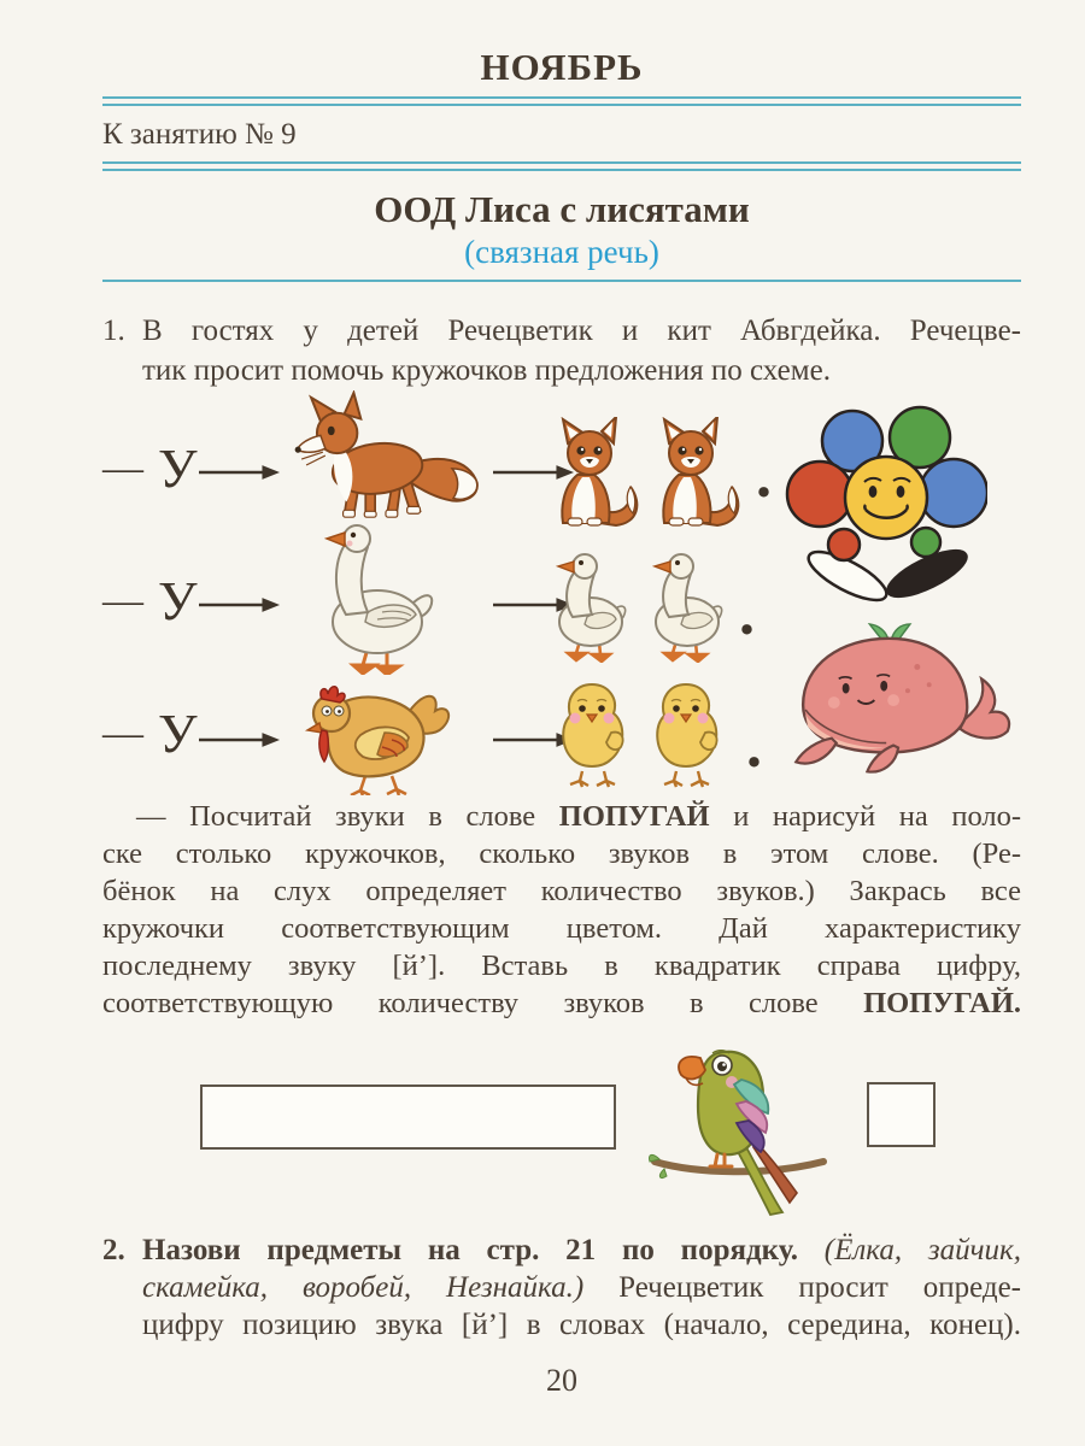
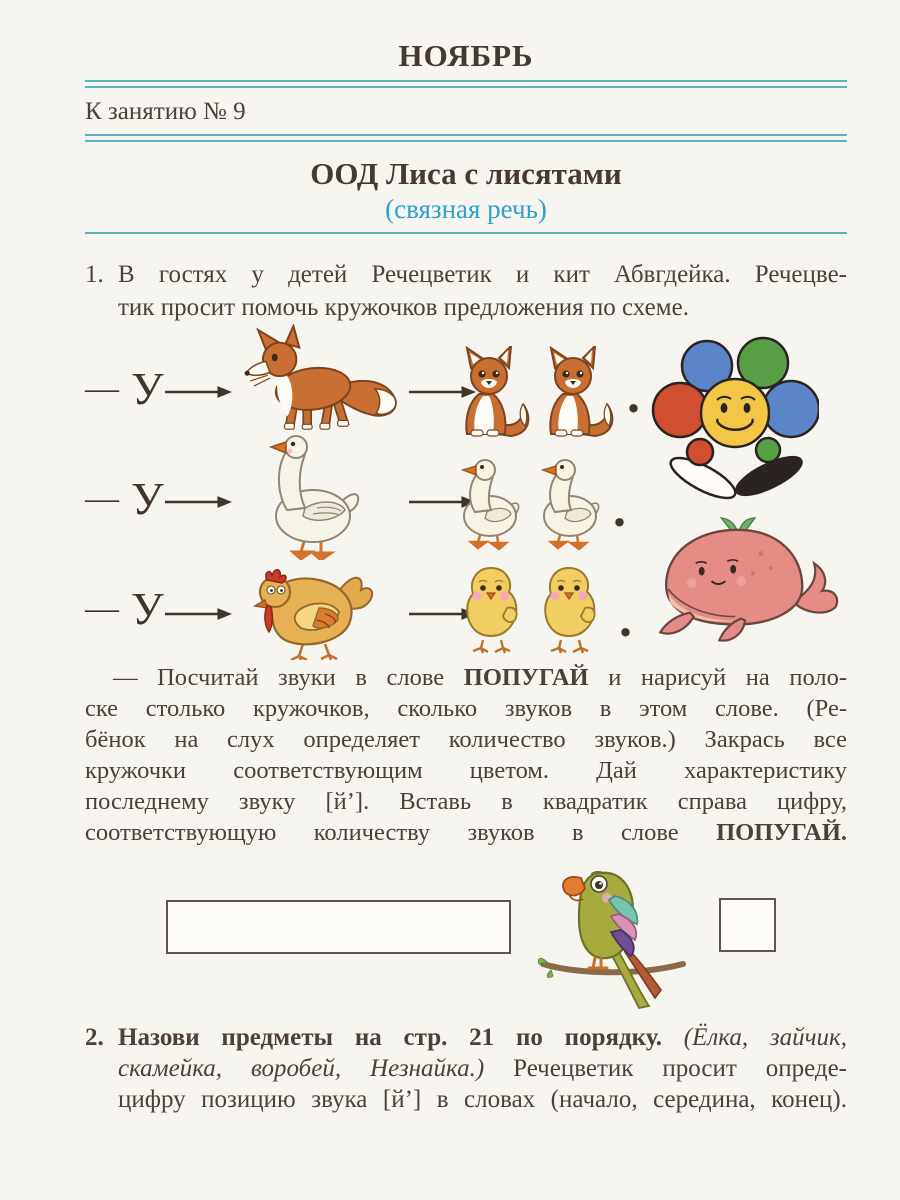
  НОЯБРЬ
  К занятию № 9
  ООД Лиса с лисятами
  (связная речь)
  1.
  В гостях у детей Речецветик и кит Абвгдейка. Речецве-
  тик просит помочь кружочков предложения по схеме.
  —
  У
  .
  —
  У
  .
  —
  У
  .
  — Посчитай звуки в слове ПОПУГАЙ и нарисуй на поло-
  ске столько кружочков, сколько звуков в этом слове. (Ре-
  бёнок на слух определяет количество звуков.) Закрась все
  кружочки соответствующим цветом. Дай характеристику
  последнему звуку [й’]. Вставь в квадратик справа цифру,
  соответствующую количеству звуков в слове ПОПУГАЙ.
  2.
  Назови предметы на стр. 21 по порядку. (Ёлка, зайчик,
  скамейка, воробей, Незнайка.) Речецветик просит опреде-
  цифру позицию звука [й’] в словах (начало, середина, конец).
- 20
